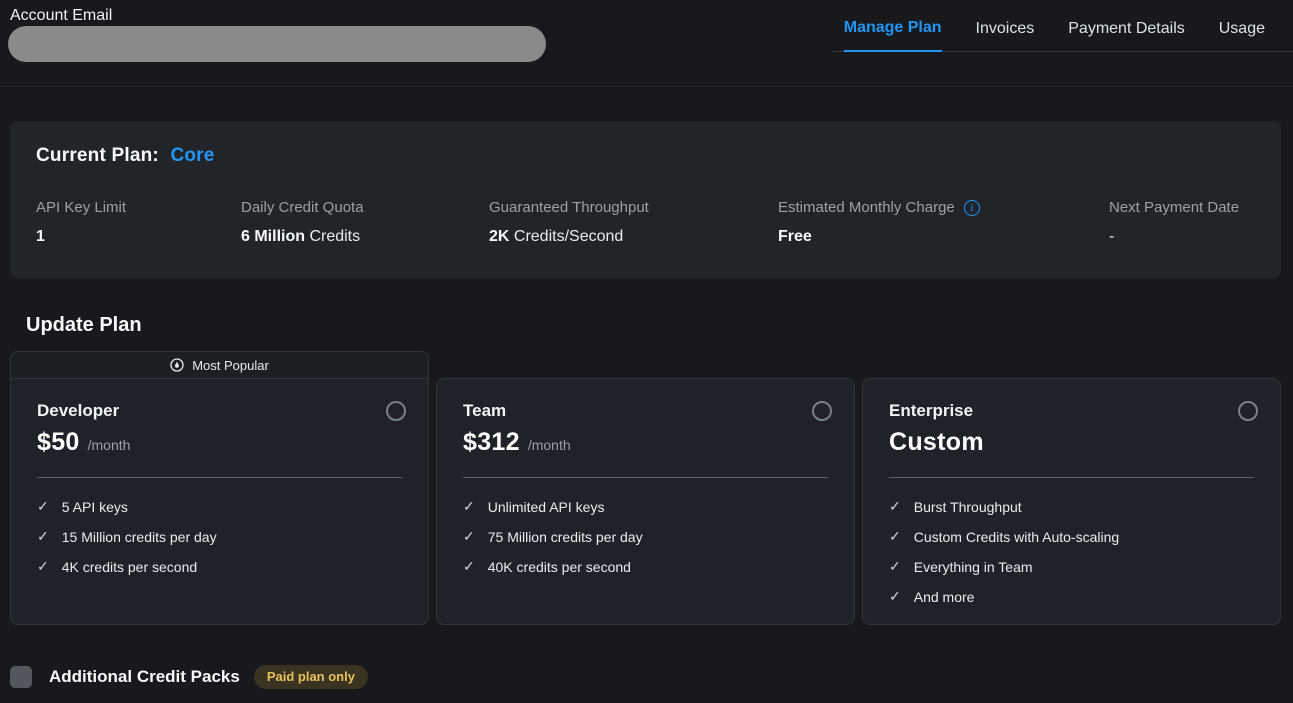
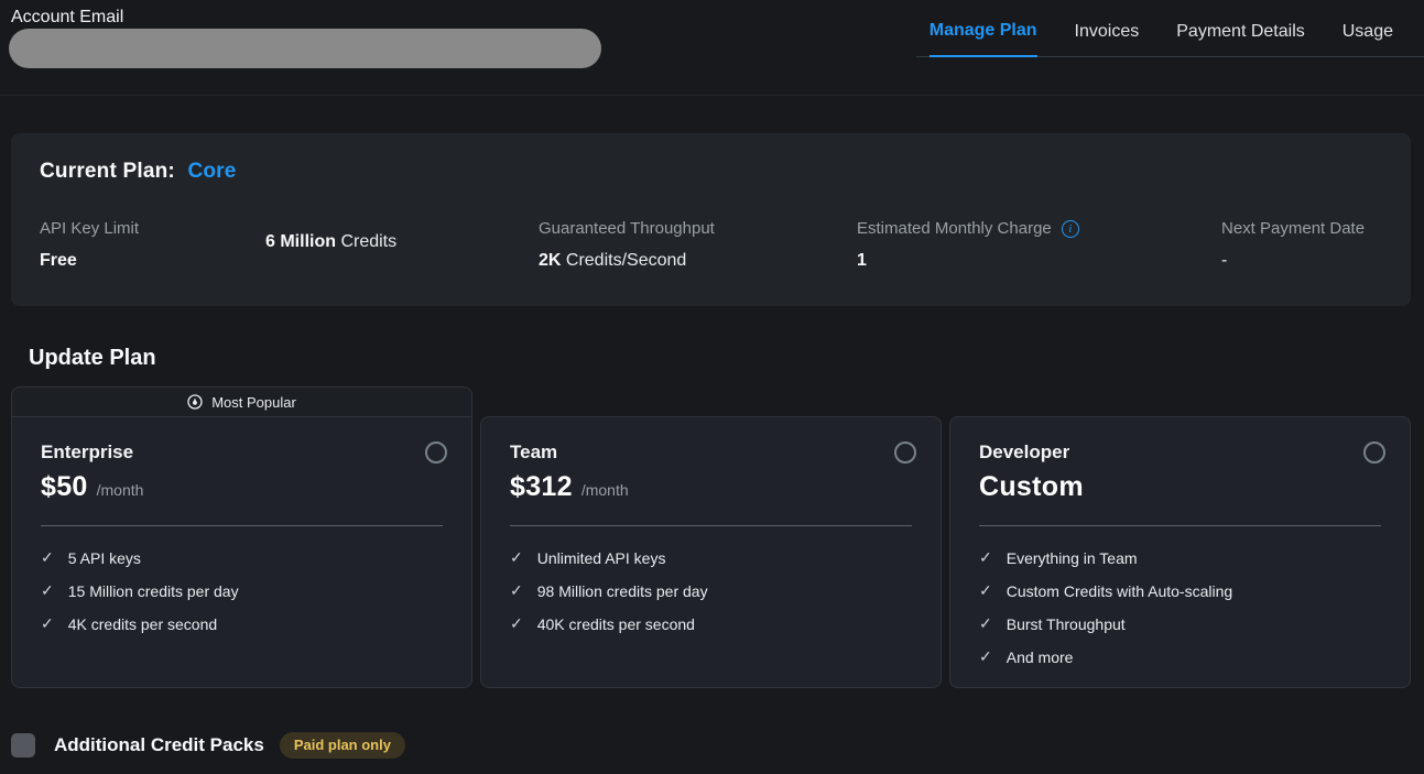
  Account Email
  Manage Plan
  Invoices
  Payment Details
  Usage
  Current Plan: Core
  API Key Limit
- 1
+ Free
- Daily Credit Quota
  6 Million Credits
  Guaranteed Throughput
  2K Credits/Second
  Estimated Monthly Charge
  i
- Free
+ 1
  Next Payment Date
  -
  Update Plan
  Most Popular
- Developer
+ Enterprise
  $50
  /month
  ✓
  5 API keys
  ✓
  15 Million credits per day
  ✓
  4K credits per second
  Team
  $312
  /month
  ✓
  Unlimited API keys
  ✓
- 75 Million credits per day
+ 98 Million credits per day
  ✓
  40K credits per second
- Enterprise
+ Developer
  Custom
  ✓
- Burst Throughput
+ Everything in Team
  ✓
  Custom Credits with Auto-scaling
  ✓
- Everything in Team
+ Burst Throughput
  ✓
  And more
  Additional Credit Packs
  Paid plan only
